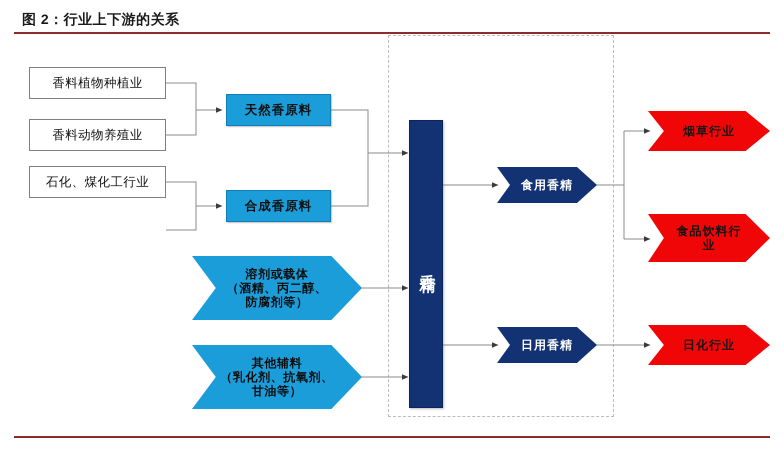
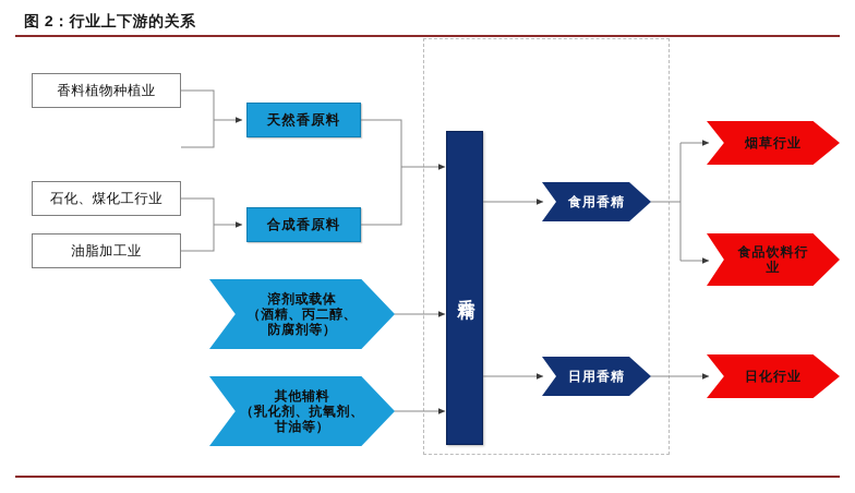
  图 2：行业上下游的关系
  香料植物种植业
- 香料动物养殖业
  石化、煤化工行业
+ 油脂加工业
  天然香原料
  合成香原料
  溶剂或载体
  （酒精、丙二醇、
  防腐剂等）
  其他辅料
  （乳化剂、抗氧剂、
  甘油等）
  食用香精
  日用香精
  烟草行业
  食品饮料行
  业
  日化行业
